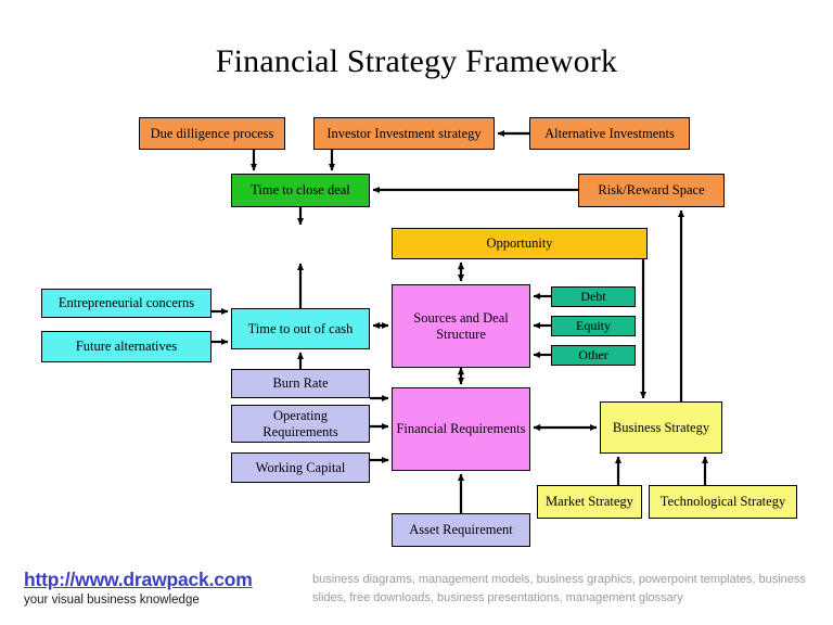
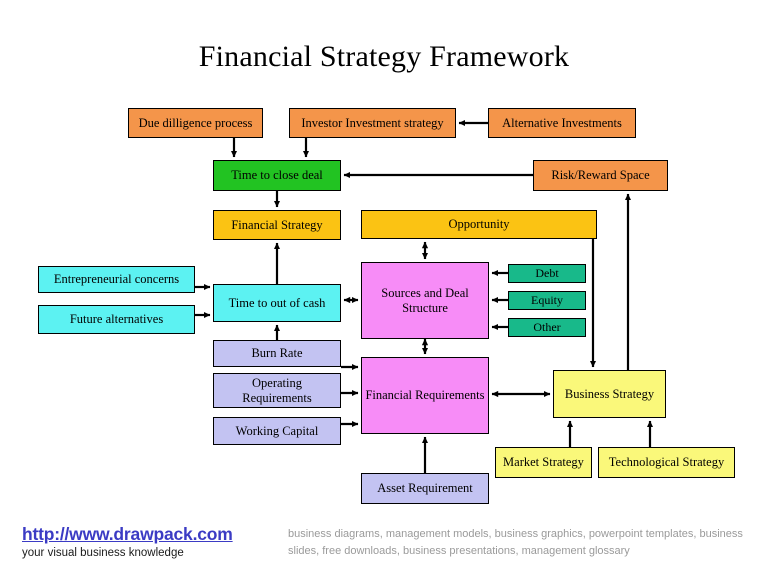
  Financial Strategy Framework
  Due dilligence process
  Investor Investment strategy
  Alternative Investments
  Time to close deal
  Risk/Reward Space
+ Financial Strategy
  Opportunity
  Entrepreneurial concerns
  Future alternatives
  Time to out of cash
  Sources and Deal Structure
  Debt
  Equity
  Other
  Burn Rate
  Operating Requirements
  Working Capital
  Financial Requirements
  Business Strategy
  Asset Requirement
  Market Strategy
  Technological Strategy
  http://www.drawpack.com
  your visual business knowledge
  business diagrams, management models, business graphics, powerpoint templates, business slides, free downloads, business presentations, management glossary
